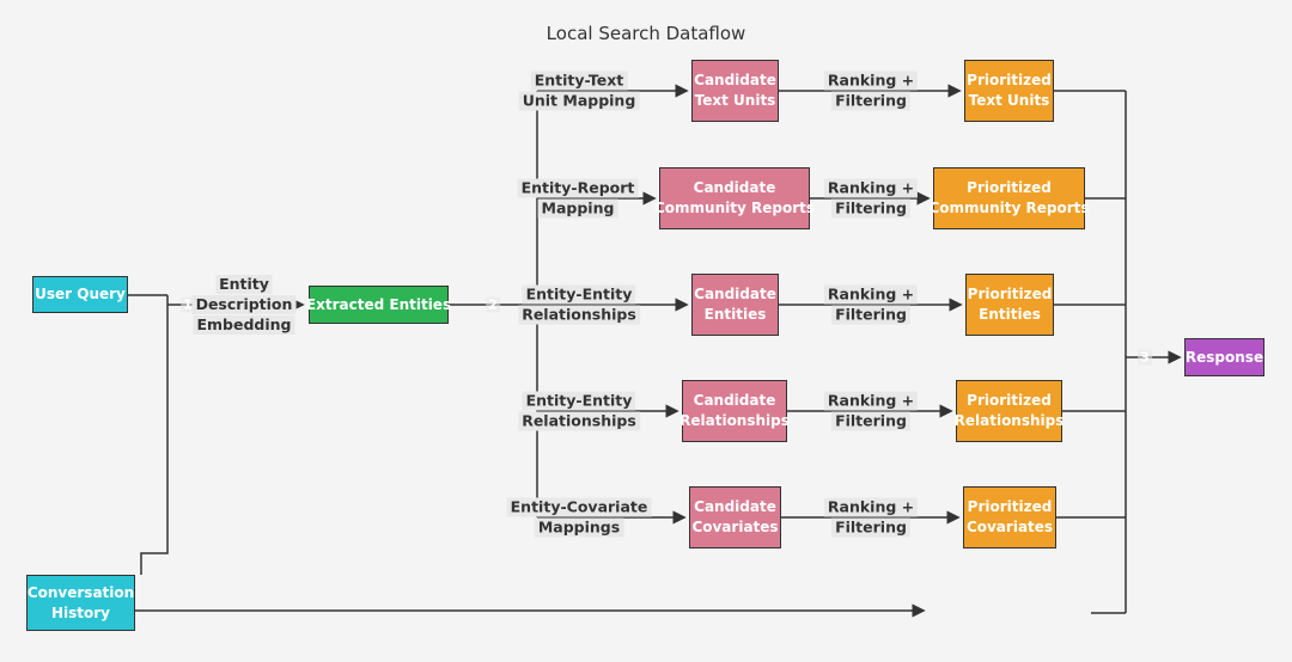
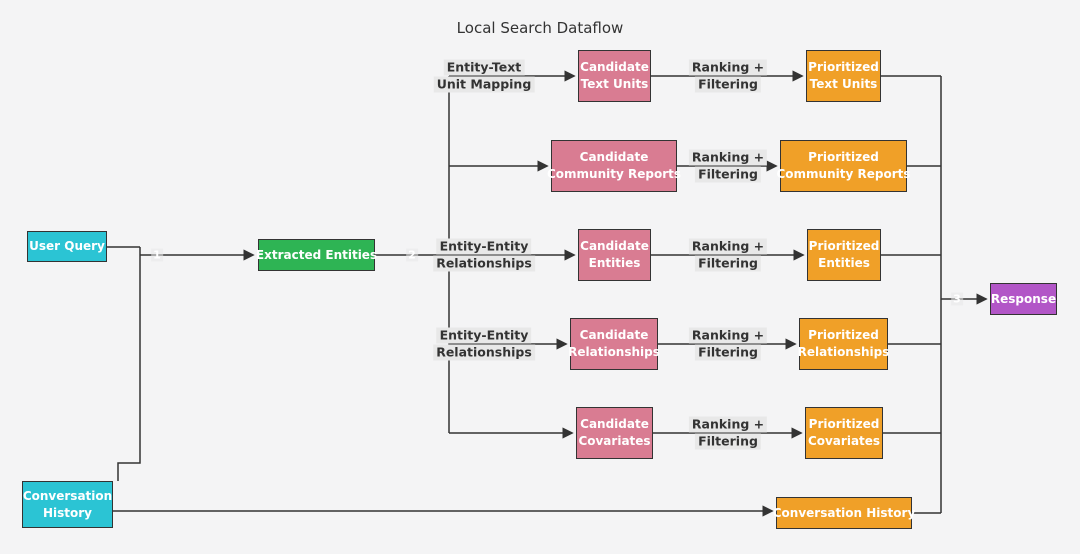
  Local Search Dataflow
  User Query
  Conversation
  History
  Extracted Entities
- Entity
- Description
- Embedding
  Entity-Text
  Unit Mapping
  Candidate
  Text Units
  Ranking +
  Filtering
  Prioritized
  Text Units
- Entity-Report
- Mapping
  Candidate
  Community Reports
  Ranking +
  Filtering
  Prioritized
  Community Reports
  Entity-Entity
  Relationships
  Candidate
  Entities
  Ranking +
  Filtering
  Prioritized
  Entities
  Entity-Entity
  Relationships
  Candidate
  Relationships
  Ranking +
  Filtering
  Prioritized
  Relationships
- Entity-Covariate
- Mappings
  Candidate
  Covariates
  Ranking +
  Filtering
  Prioritized
  Covariates
+ Conversation History
  Response
  1
  2
  3
